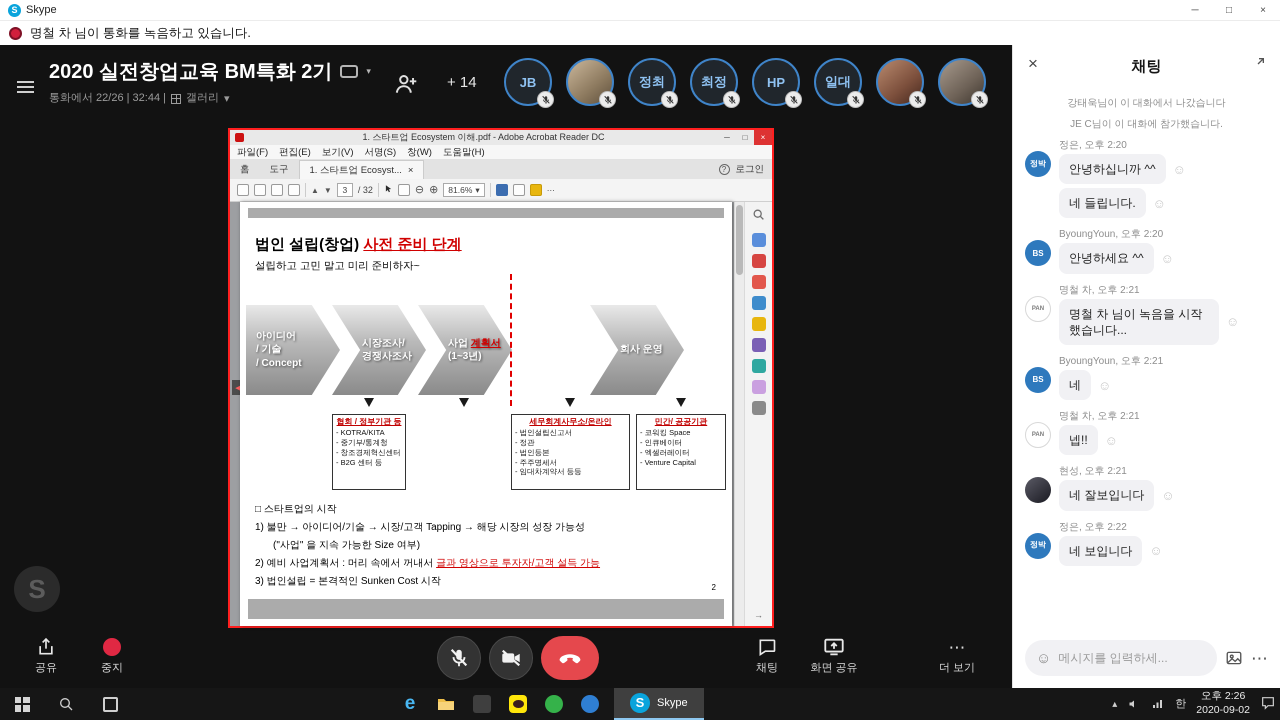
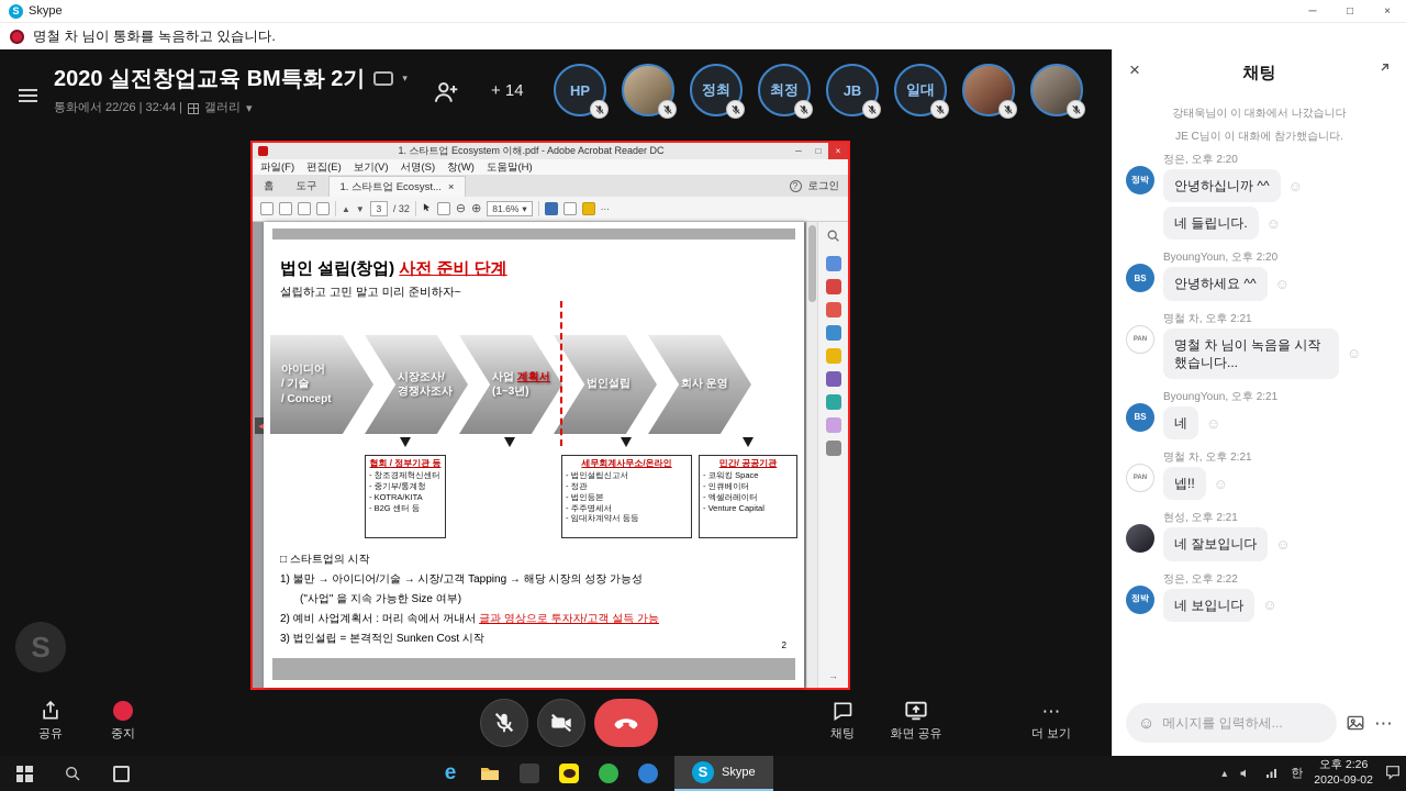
  S
  Skype
  ─
  □
  ×
  명철 차 님이 통화를 녹음하고 있습니다.
  2020 실전창업교육 BM특화 2기
  ▾
  통화에서 22/26 | 32:44 |
  갤러리
  ▾
  + 14
- JB
+ HP
  정최
  최정
- HP
+ JB
  일대
  S
  1. 스타트업 Ecosystem 이해.pdf - Adobe Acrobat Reader DC
  ─
  □
  ×
  파일(F)
  편집(E)
  보기(V)
  서명(S)
  창(W)
  도움말(H)
  홈
  도구
  1. 스타트업 Ecosyst...
  ×
  ?
  로그인
  ▲
  ▼
  3
  / 32
  ⊖
  ⊕
  81.6%
  ▾
  ⋯
  법인 설립(창업) 사전 준비 단계
  설립하고 고민 말고 미리 준비하자~
  아이디어
  / 기술
  / Concept
  시장조사/
  경쟁사조사
  사업 계획서
  (1~3년)
+ 법인설립
  회사 운영
  협회 / 정부기관 등
- KOTRA/KITA
+ 창조경제혁신센터
  중기부/통계청
- 창조경제혁신센터
+ KOTRA/KITA
  B2G 센터 등
  세무회계사무소/온라인
  법인설립신고서
  정관
  법인등본
  주주명세서
  임대차계약서 등등
  민간/ 공공기관
  코워킹 Space
  인큐베이터
  엑셀러레이터
  Venture Capital
  □ 스타트업의 시작
  1) 불만 → 아이디어/기술 → 시장/고객 Tapping → 해당 시장의 성장 가능성
  ("사업" 을 지속 가능한 Size 여부)
  2) 예비 사업계획서 : 머리 속에서 꺼내서 글과 영상으로 투자자/고객 설득 가능
  3) 법인설립 = 본격적인 Sunken Cost 시작
  2
  →
  공유
  중지
  채팅
  화면 공유
  ⋯
  더 보기
  ×
  채팅
  강태욱님이 이 대화에서 나갔습니다
  JE C님이 이 대화에 참가했습니다.
  정박
  정은, 오후 2:20
  안녕하십니까 ^^
  ☺
  네 들립니다.
  ☺
  BS
  ByoungYoun, 오후 2:20
  안녕하세요 ^^
  ☺
  명철 차, 오후 2:21
  명철 차 님이 녹음을 시작 했습니다...
  ☺
  BS
  ByoungYoun, 오후 2:21
  네
  ☺
  명철 차, 오후 2:21
  넵!!
  ☺
  현성, 오후 2:21
  네 잘보입니다
  ☺
  정박
  정은, 오후 2:22
  네 보입니다
  ☺
  ☺
  메시지를 입력하세...
  ⋯
  e
  S
  Skype
  ▴
  한
  오후 2:26
  2020-09-02
